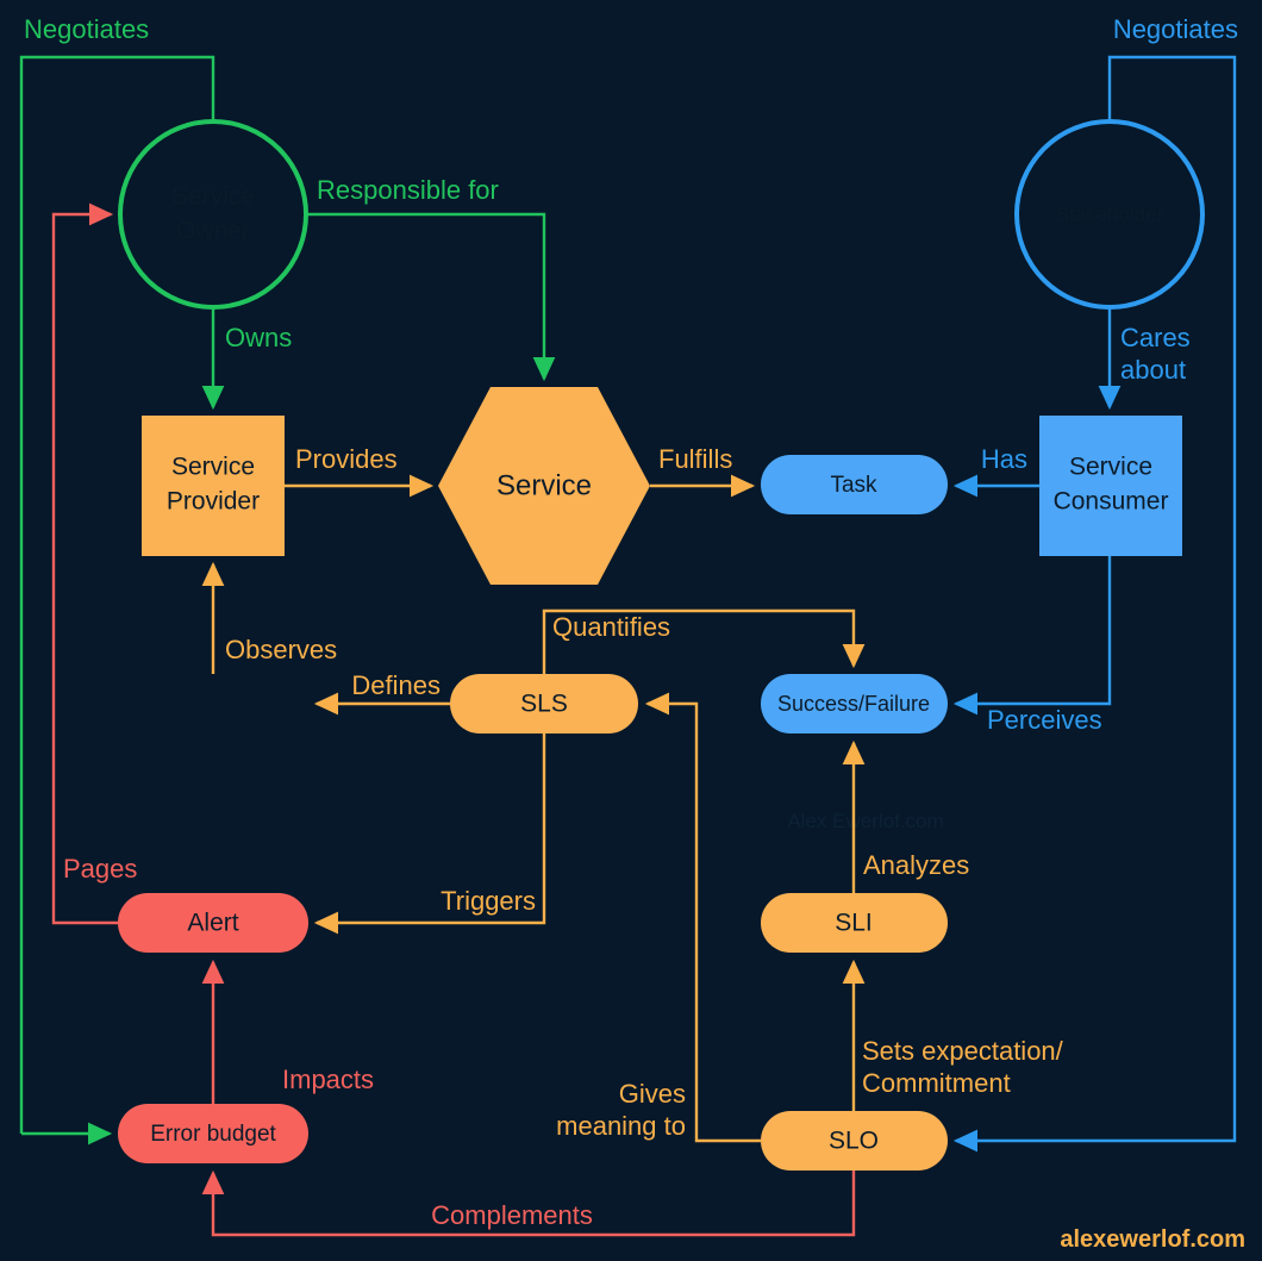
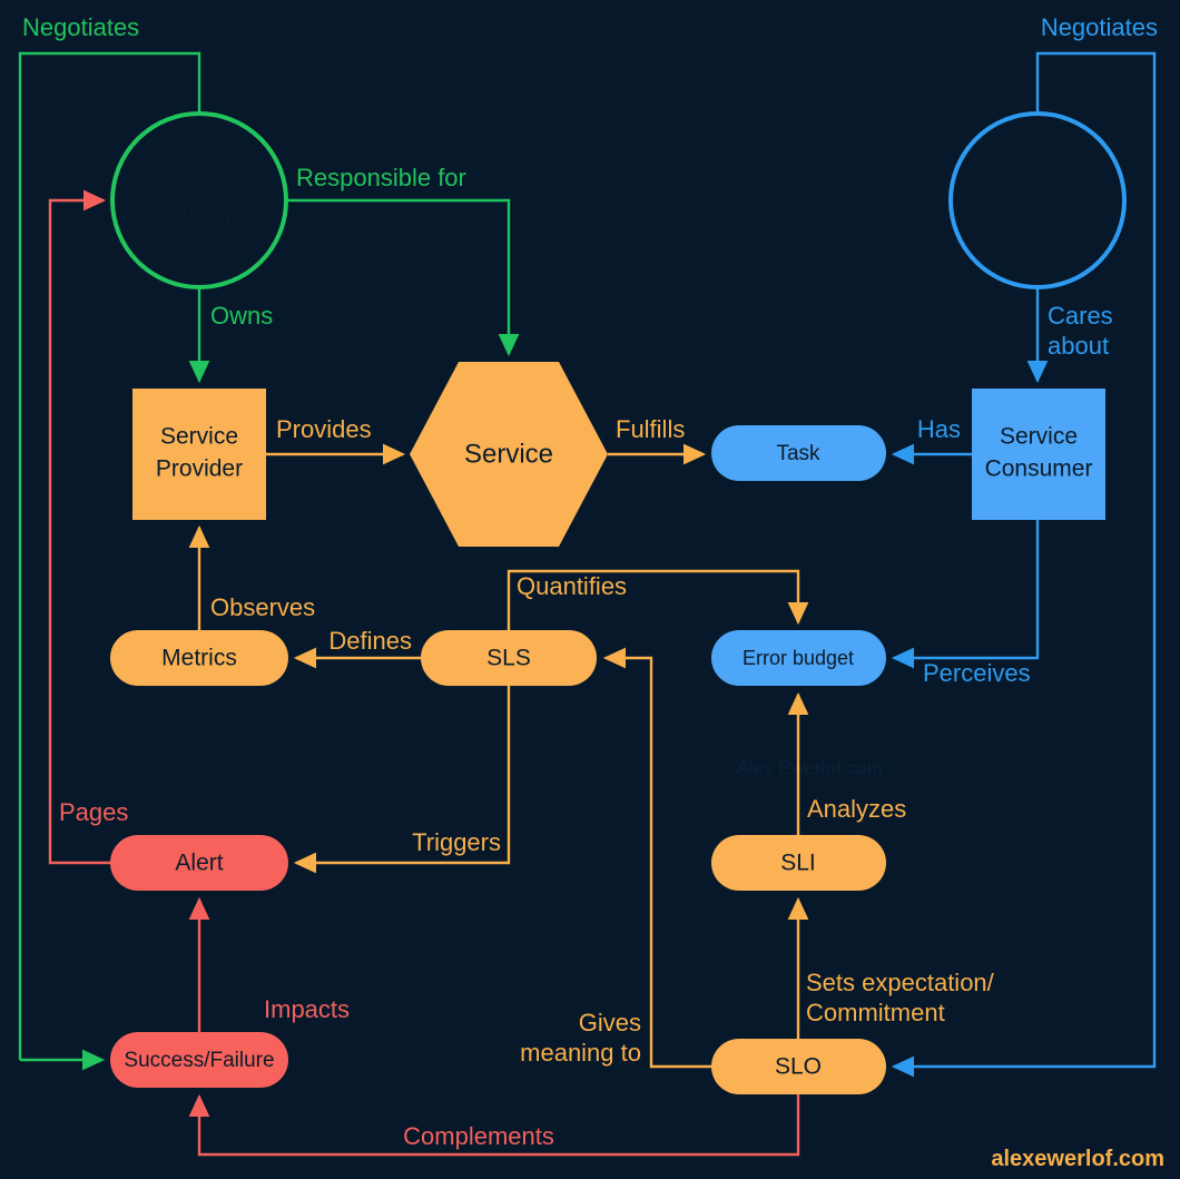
  Alex Eerlof.com
  Service
  Provider
  Service
  Task
  Service
  Consumer
+ Metrics
  SLS
- Success/Failure
+ Error budget
  Alert
  SLI
- Error budget
+ Success/Failure
  SLO
  Negotiates
  Negotiates
  Responsible for
  Owns
  Cares
  about
  Provides
  Fulfills
  Has
  Observes
  Defines
  Quantifies
  Perceives
  Analyzes
  Triggers
  Gives
  meaning to
  Sets expectation/
  Commitment
  Pages
  Impacts
  Complements
  alexewerlof.com
